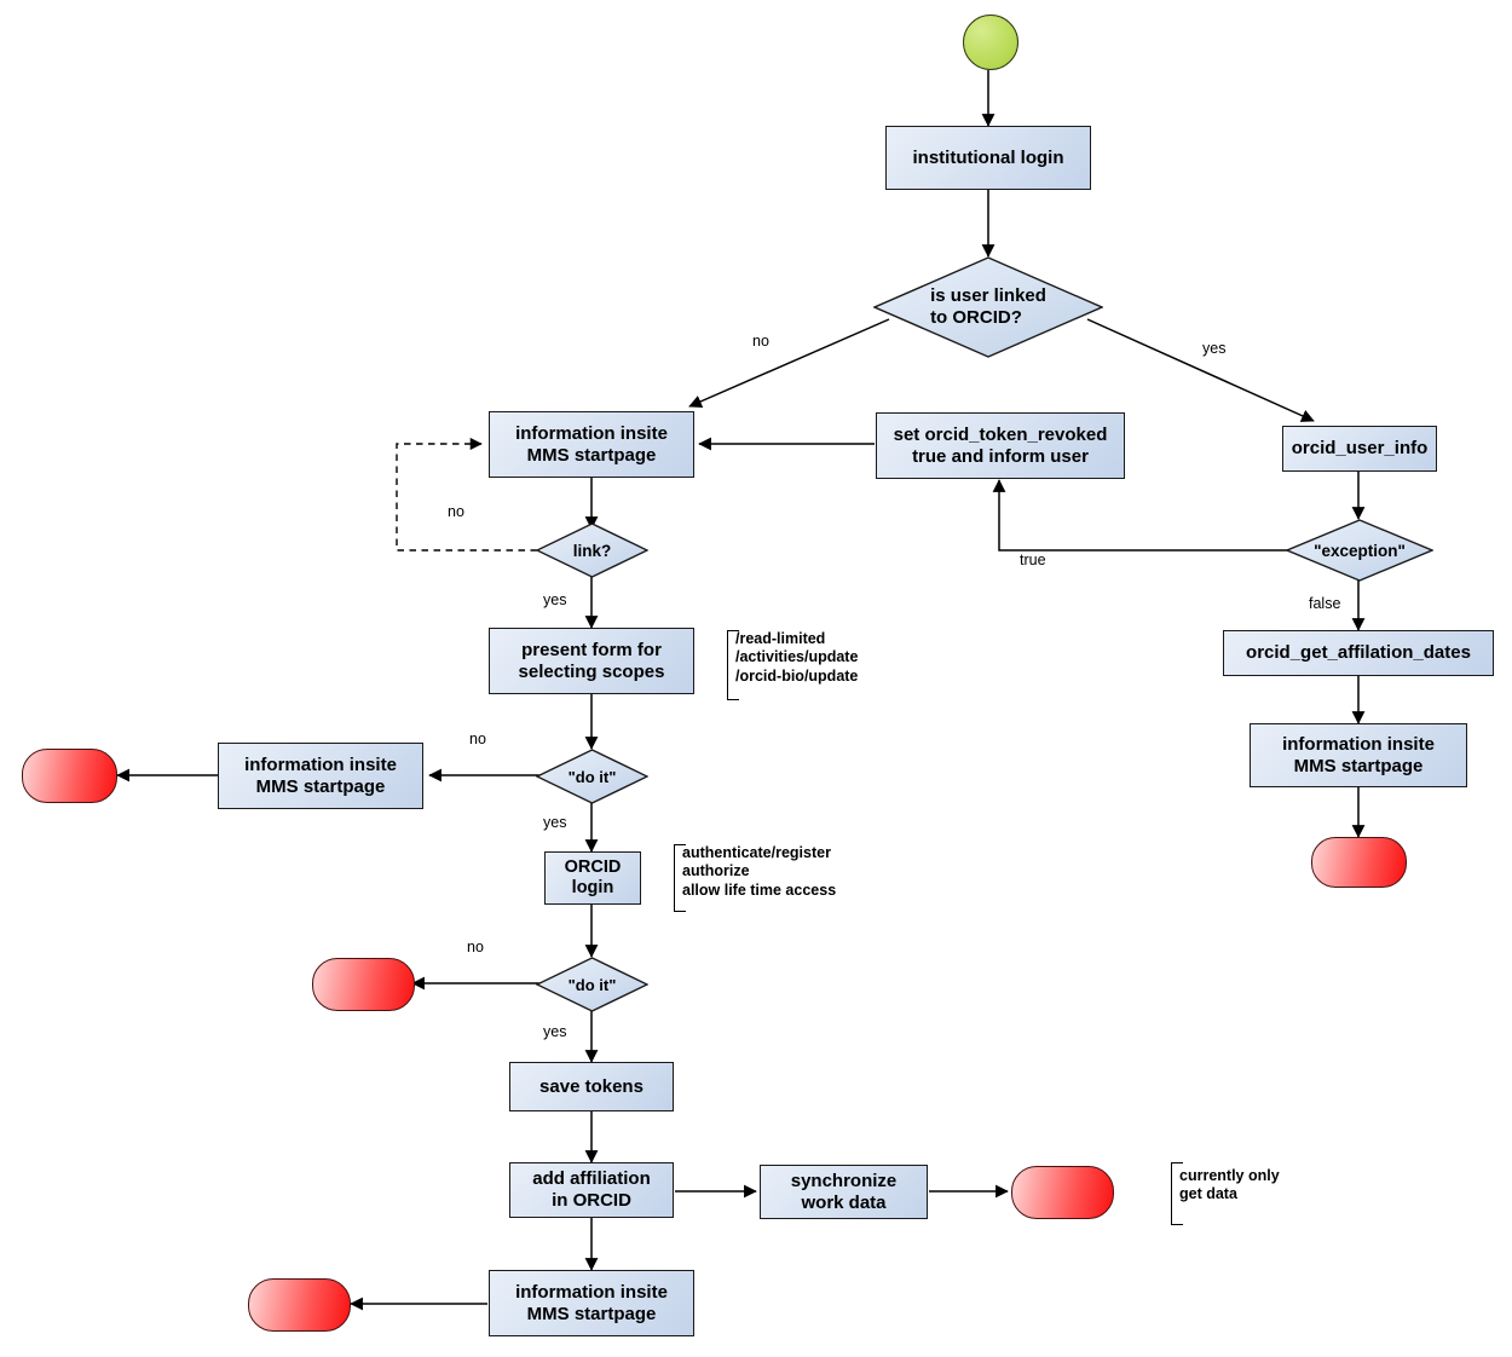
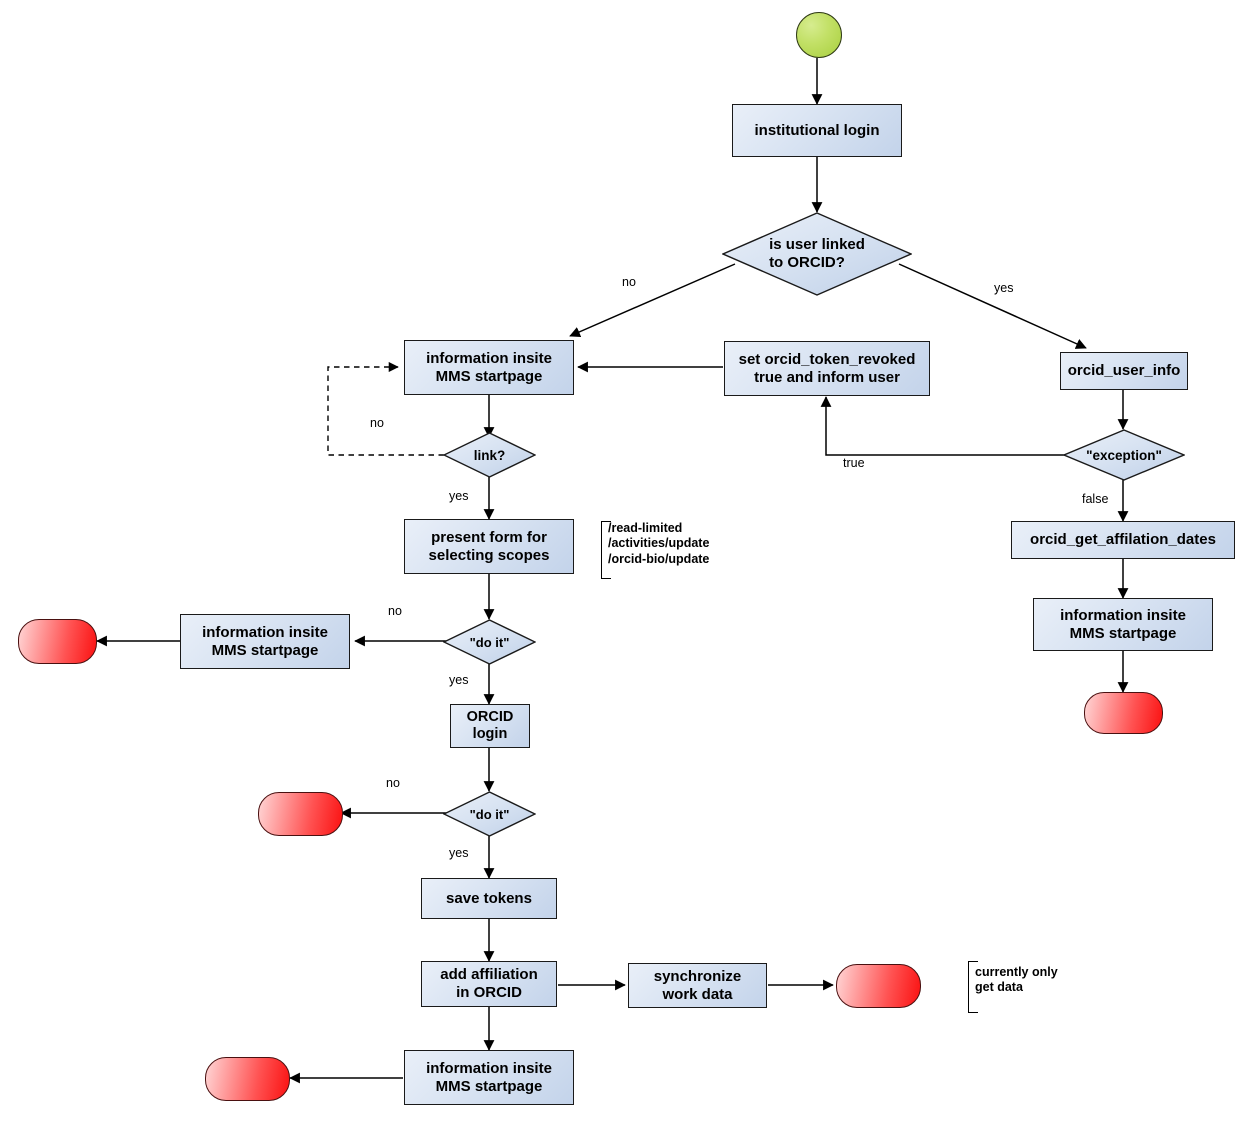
  institutional login
  is user linked
  to ORCID?
  no
  yes
  information insite
  MMS startpage
  set orcid_token_revoked
  true and inform user
  orcid_user_info
  "exception"
  true
  false
  orcid_get_affilation_dates
  information insite
  MMS startpage
  link?
  no
  yes
  present form for
  selecting scopes
  /read-limited
  /activities/update
  /orcid-bio/update
  "do it"
  no
  yes
  information insite
  MMS startpage
  ORCID
  login
- authenticate/register
- authorize
- allow life time access
  "do it"
  no
  yes
  save tokens
  add affiliation
  in ORCID
  synchronize
  work data
  currently only
  get data
  information insite
  MMS startpage
